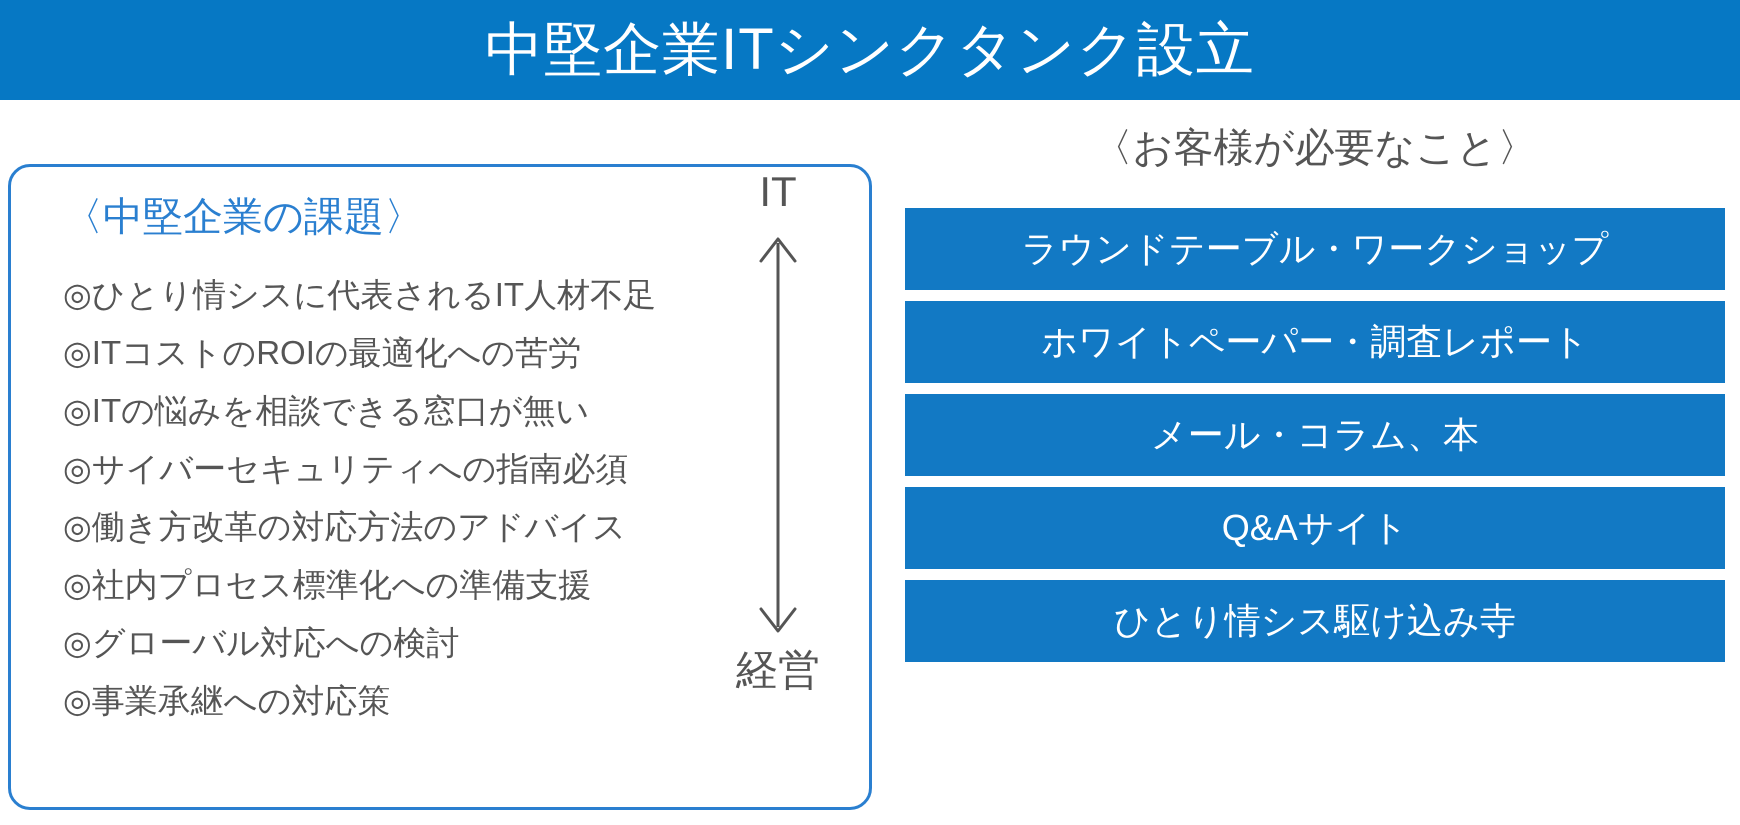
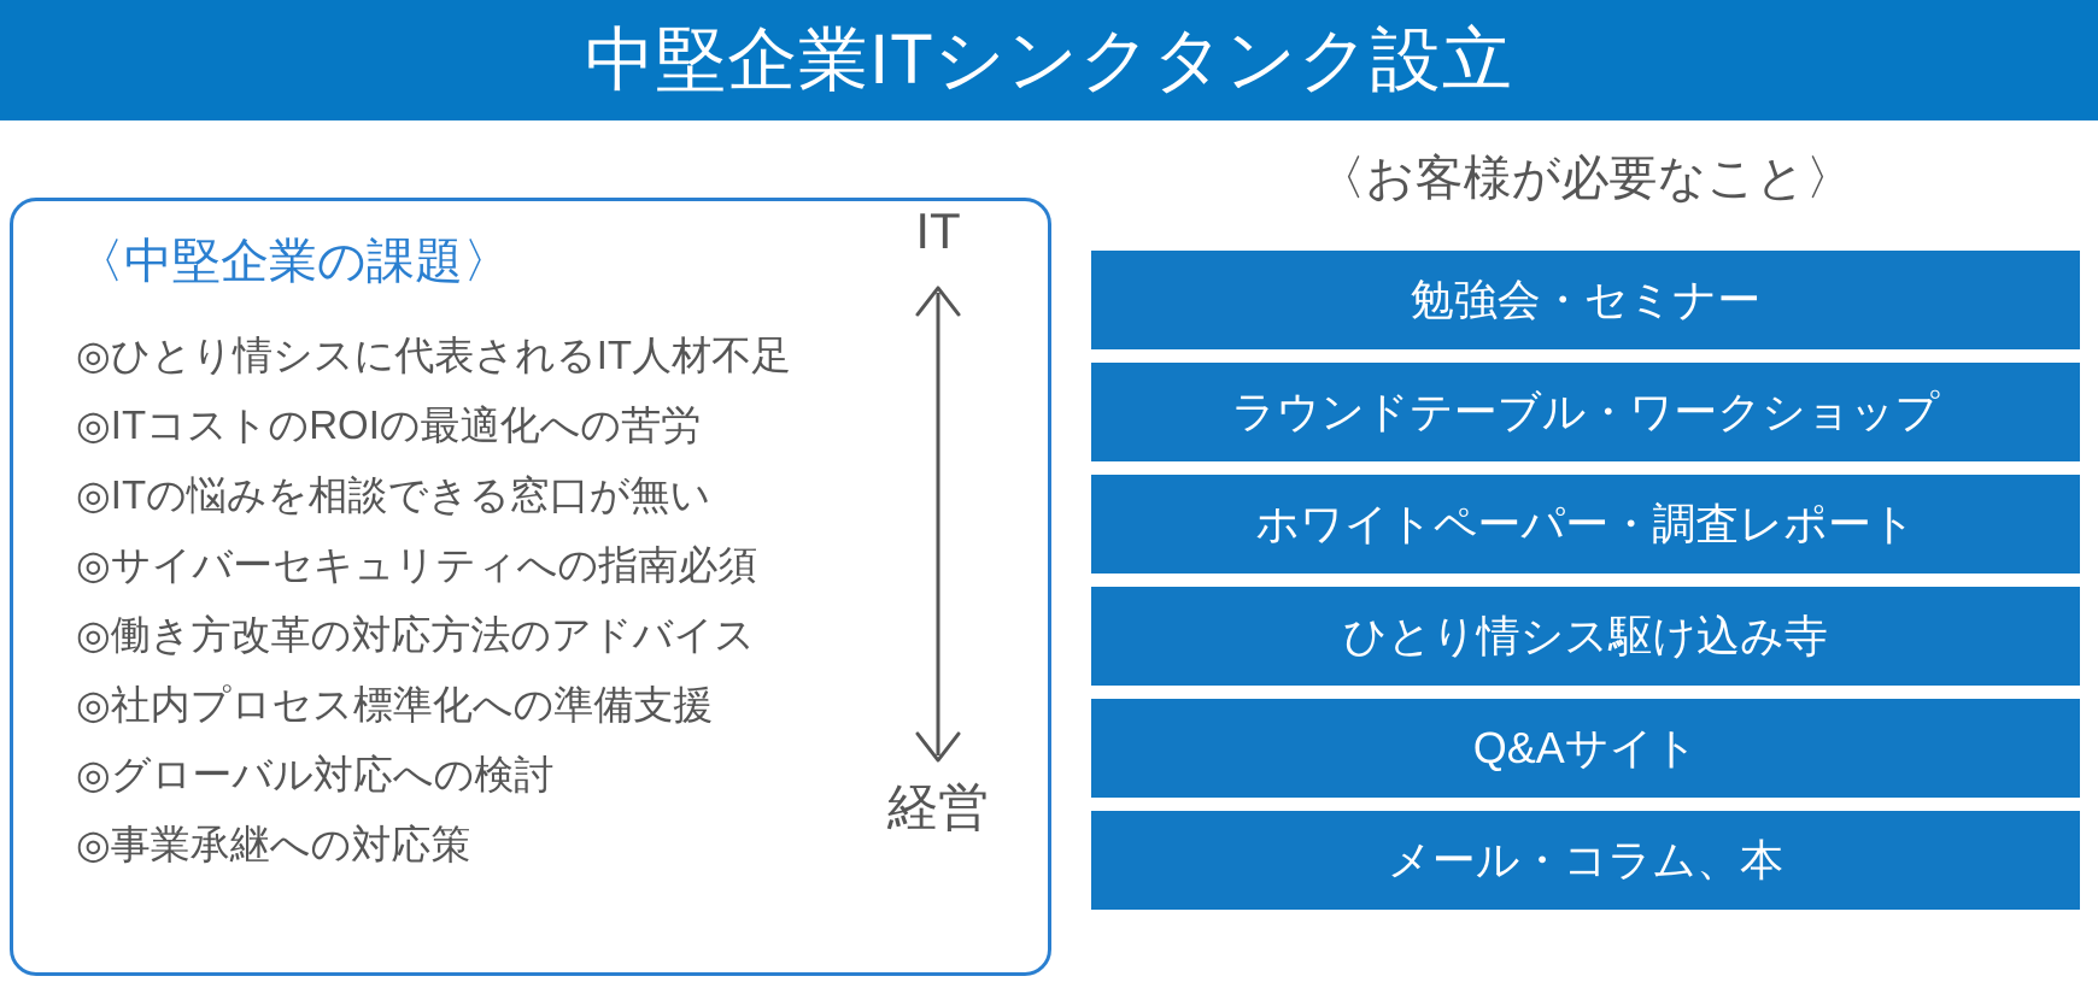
  中堅企業ITシンクタンク設立
  〈中堅企業の課題〉
  ◎ひとり情シスに代表されるIT人材不足
  ◎ITコストのROIの最適化への苦労
  ◎ITの悩みを相談できる窓口が無い
  ◎サイバーセキュリティへの指南必須
  ◎働き方改革の対応方法のアドバイス
  ◎社内プロセス標準化への準備支援
  ◎グローバル対応への検討
  ◎事業承継への対応策
  IT
  経営
  〈お客様が必要なこと〉
+ 勉強会・セミナー
  ラウンドテーブル・ワークショップ
  ホワイトペーパー・調査レポート
- メール・コラム、本
+ ひとり情シス駆け込み寺
  Q&Aサイト
- ひとり情シス駆け込み寺
+ メール・コラム、本
